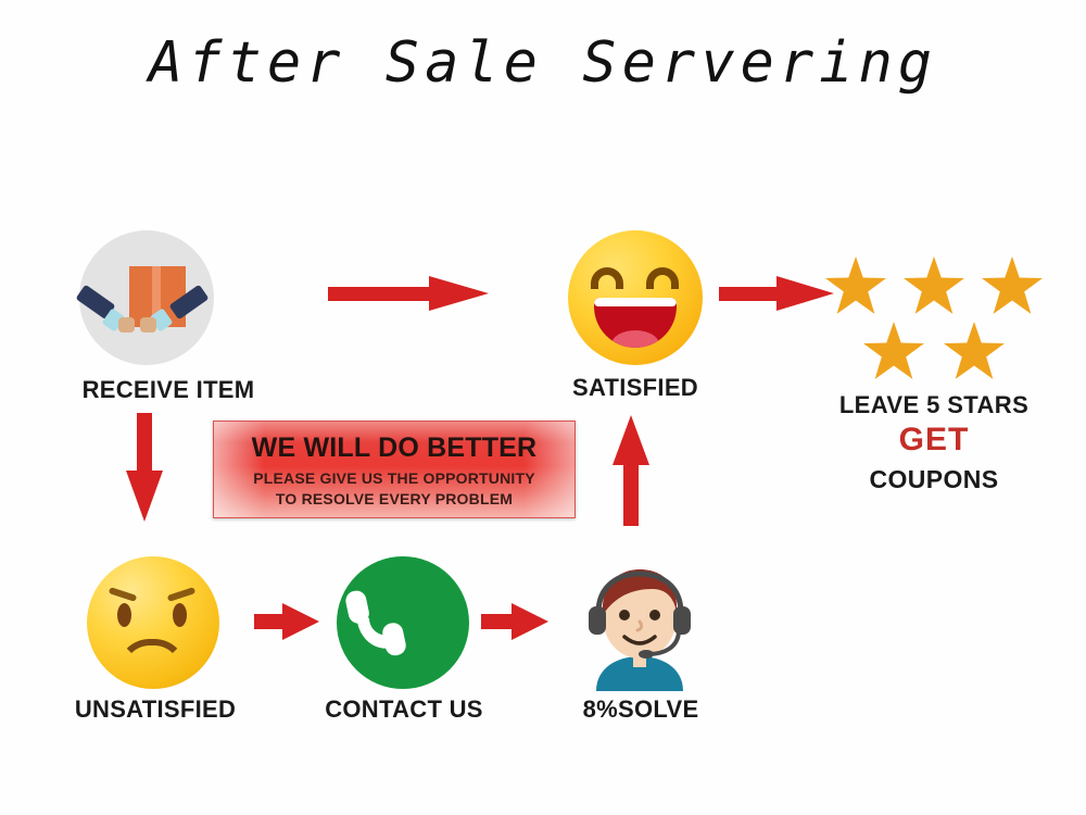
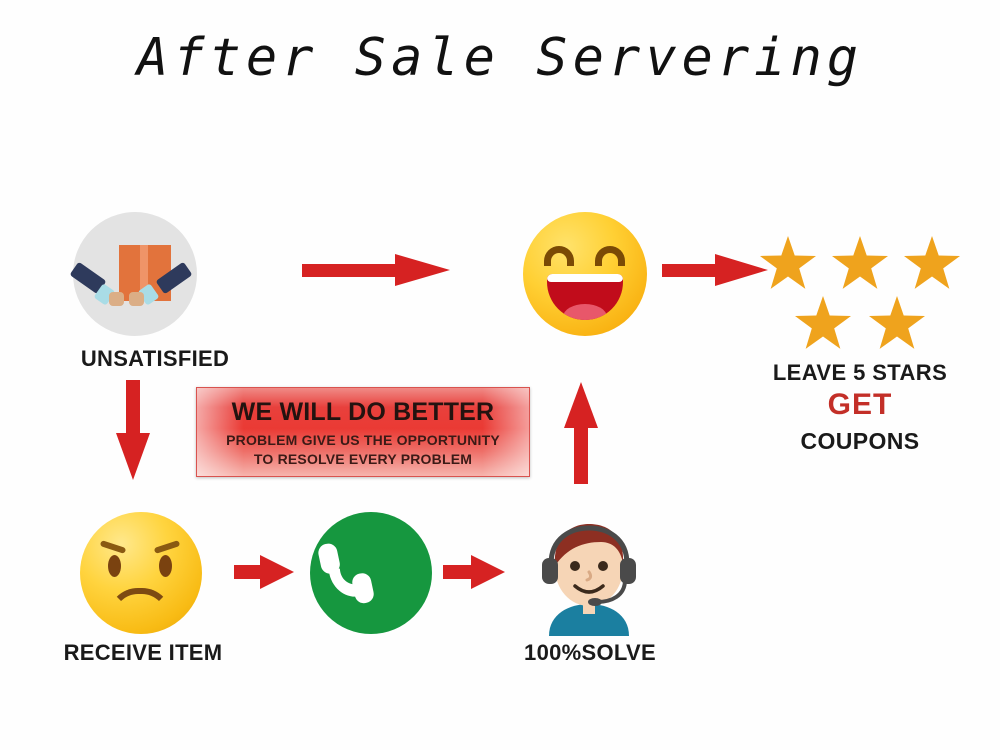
  After Sale Servering
- RECEIVE ITEM
+ UNSATISFIED
- SATISFIED
  LEAVE 5 STARS
  GET
  COUPONS
  WE WILL DO BETTER
- PLEASE GIVE US THE OPPORTUNITY
+ PROBLEM GIVE US THE OPPORTUNITY
  TO RESOLVE EVERY PROBLEM
- UNSATISFIED
+ RECEIVE ITEM
- CONTACT US
- 8%SOLVE
+ 100%SOLVE
